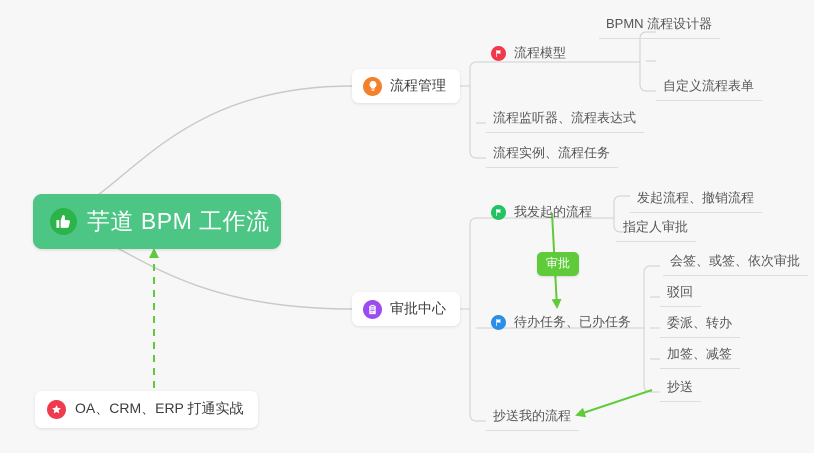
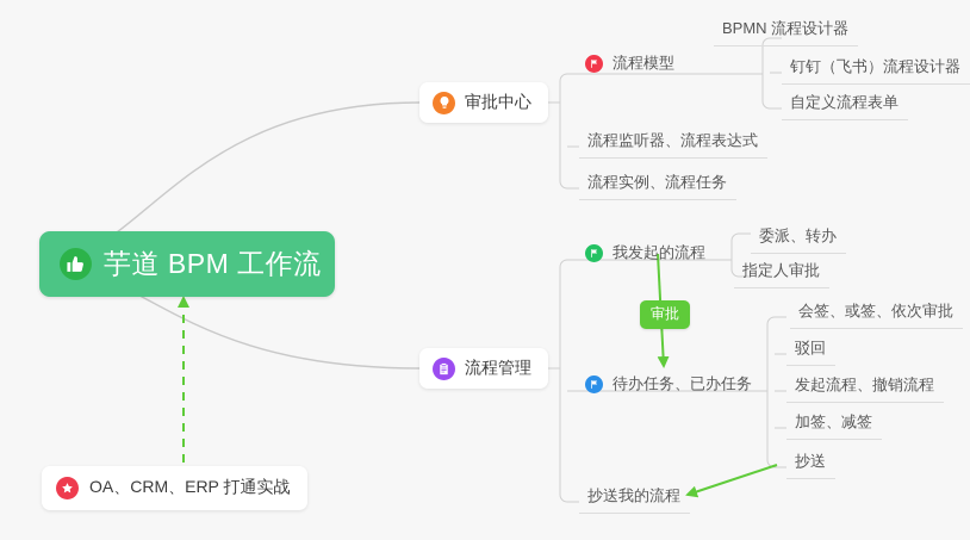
  芋道 BPM 工作流
- 流程管理
+ 审批中心
  流程模型
  流程监听器、流程表达式
  流程实例、流程任务
  BPMN 流程设计器
+ 钉钉（飞书）流程设计器
  自定义流程表单
- 审批中心
+ 流程管理
  我发起的流程
  待办任务、已办任务
  抄送我的流程
- 发起流程、撤销流程
+ 委派、转办
  指定人审批
  会签、或签、依次审批
  驳回
- 委派、转办
+ 发起流程、撤销流程
  加签、减签
  抄送
  审批
  OA、CRM、ERP 打通实战
